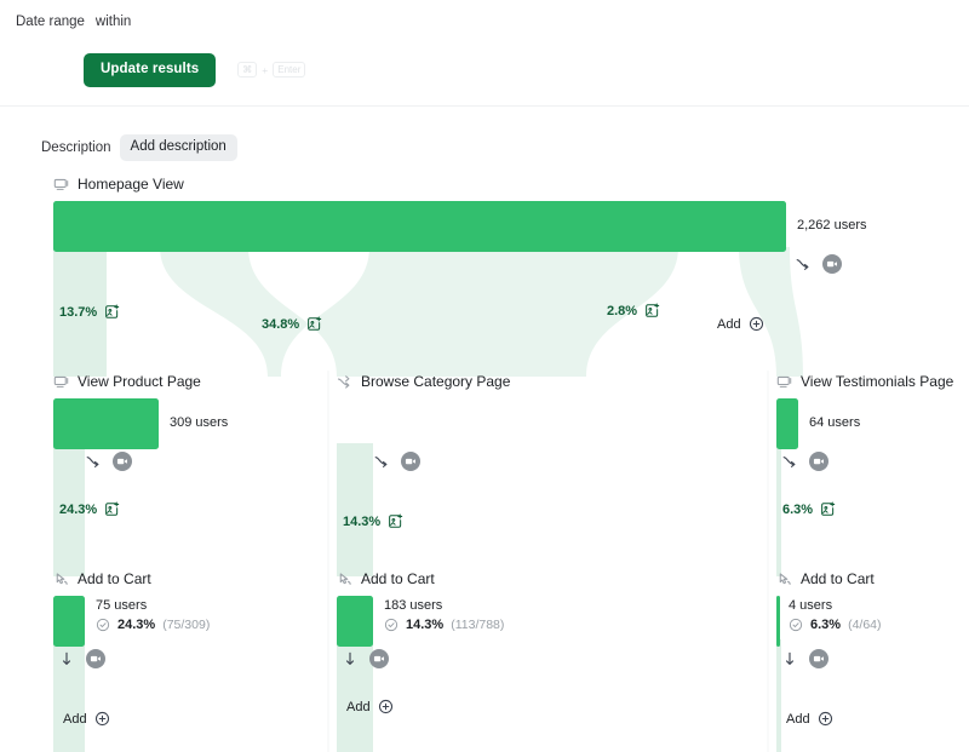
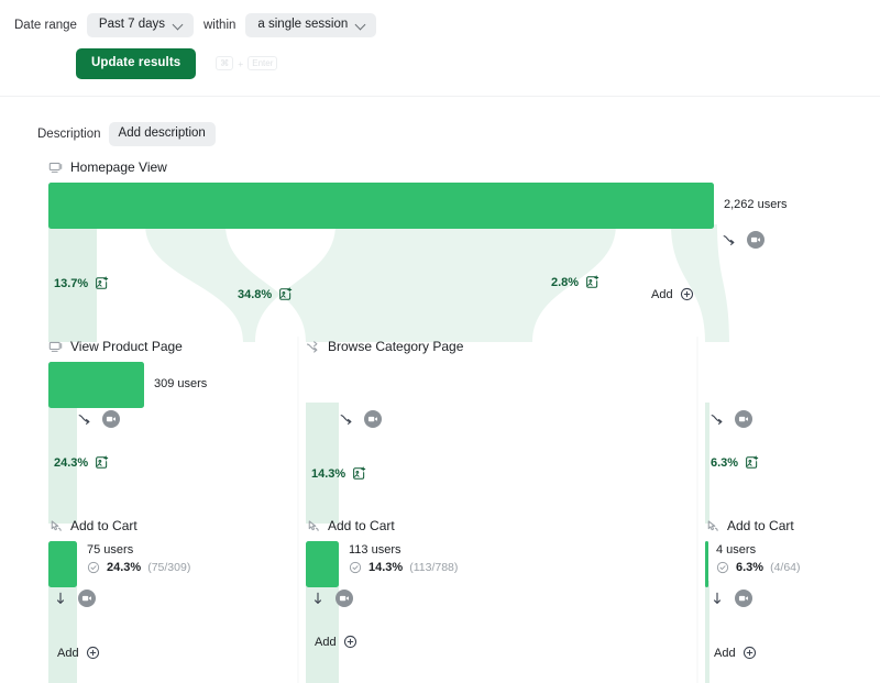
  Date range
+ Past 7 days
  within
+ a single session
  Update results
  ⌘
  +
  Enter
  Description
  Add description
  Homepage View
  2,262 users
  13.7%
  34.8%
  2.8%
  Add
  View Product Page
  309 users
  24.3%
  Browse Category Page
  14.3%
- View Testimonials Page
- 64 users
  6.3%
  Add to Cart
  75 users
  24.3%
  (75/309)
  Add
  Add to Cart
- 183 users
+ 113 users
  14.3%
  (113/788)
  Add
  Add to Cart
  4 users
  6.3%
  (4/64)
  Add
